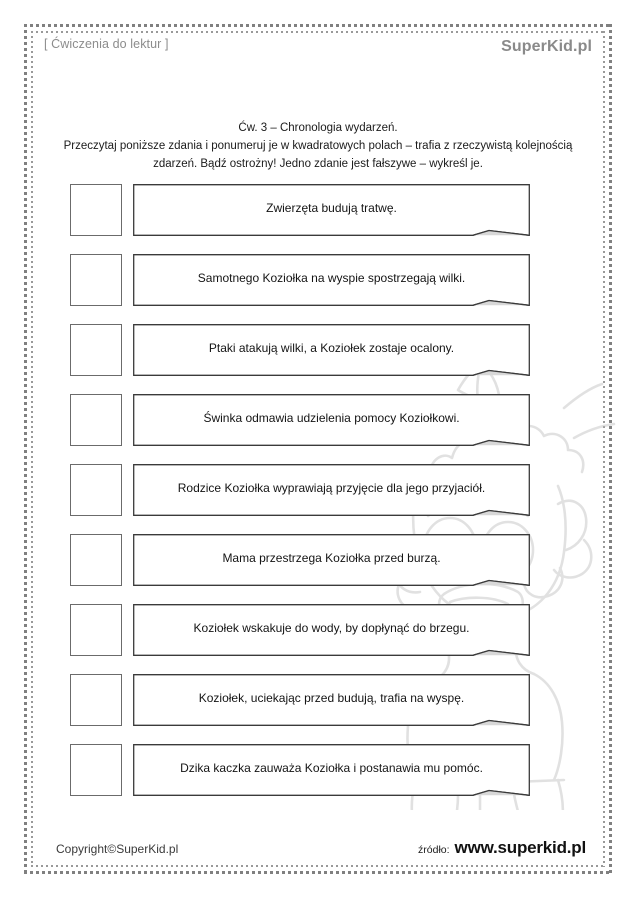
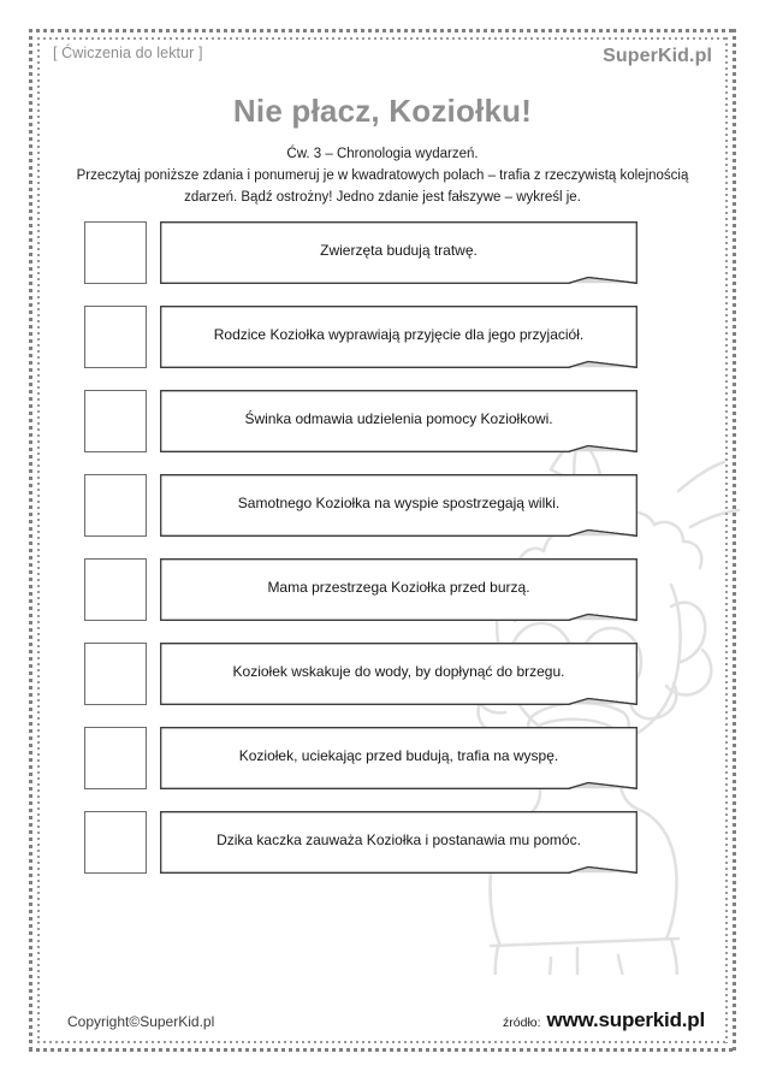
  [ Ćwiczenia do lektur ]
  SuperKid.pl
+ Nie płacz, Koziołku!
  Ćw. 3 – Chronologia wydarzeń.
  Przeczytaj poniższe zdania i ponumeruj je w kwadratowych polach – trafia z rzeczywistą kolejnością zdarzeń. Bądź ostrożny! Jedno zdanie jest fałszywe – wykreśl je.
  Zwierzęta budują tratwę.
- Samotnego Koziołka na wyspie spostrzegają wilki.
+ Rodzice Koziołka wyprawiają przyjęcie dla jego przyjaciół.
- Ptaki atakują wilki, a Koziołek zostaje ocalony.
  Świnka odmawia udzielenia pomocy Koziołkowi.
- Rodzice Koziołka wyprawiają przyjęcie dla jego przyjaciół.
+ Samotnego Koziołka na wyspie spostrzegają wilki.
  Mama przestrzega Koziołka przed burzą.
  Koziołek wskakuje do wody, by dopłynąć do brzegu.
  Koziołek, uciekając przed budują, trafia na wyspę.
  Dzika kaczka zauważa Koziołka i postanawia mu pomóc.
  Copyright©SuperKid.pl
  źródło:
  www.superkid.pl
